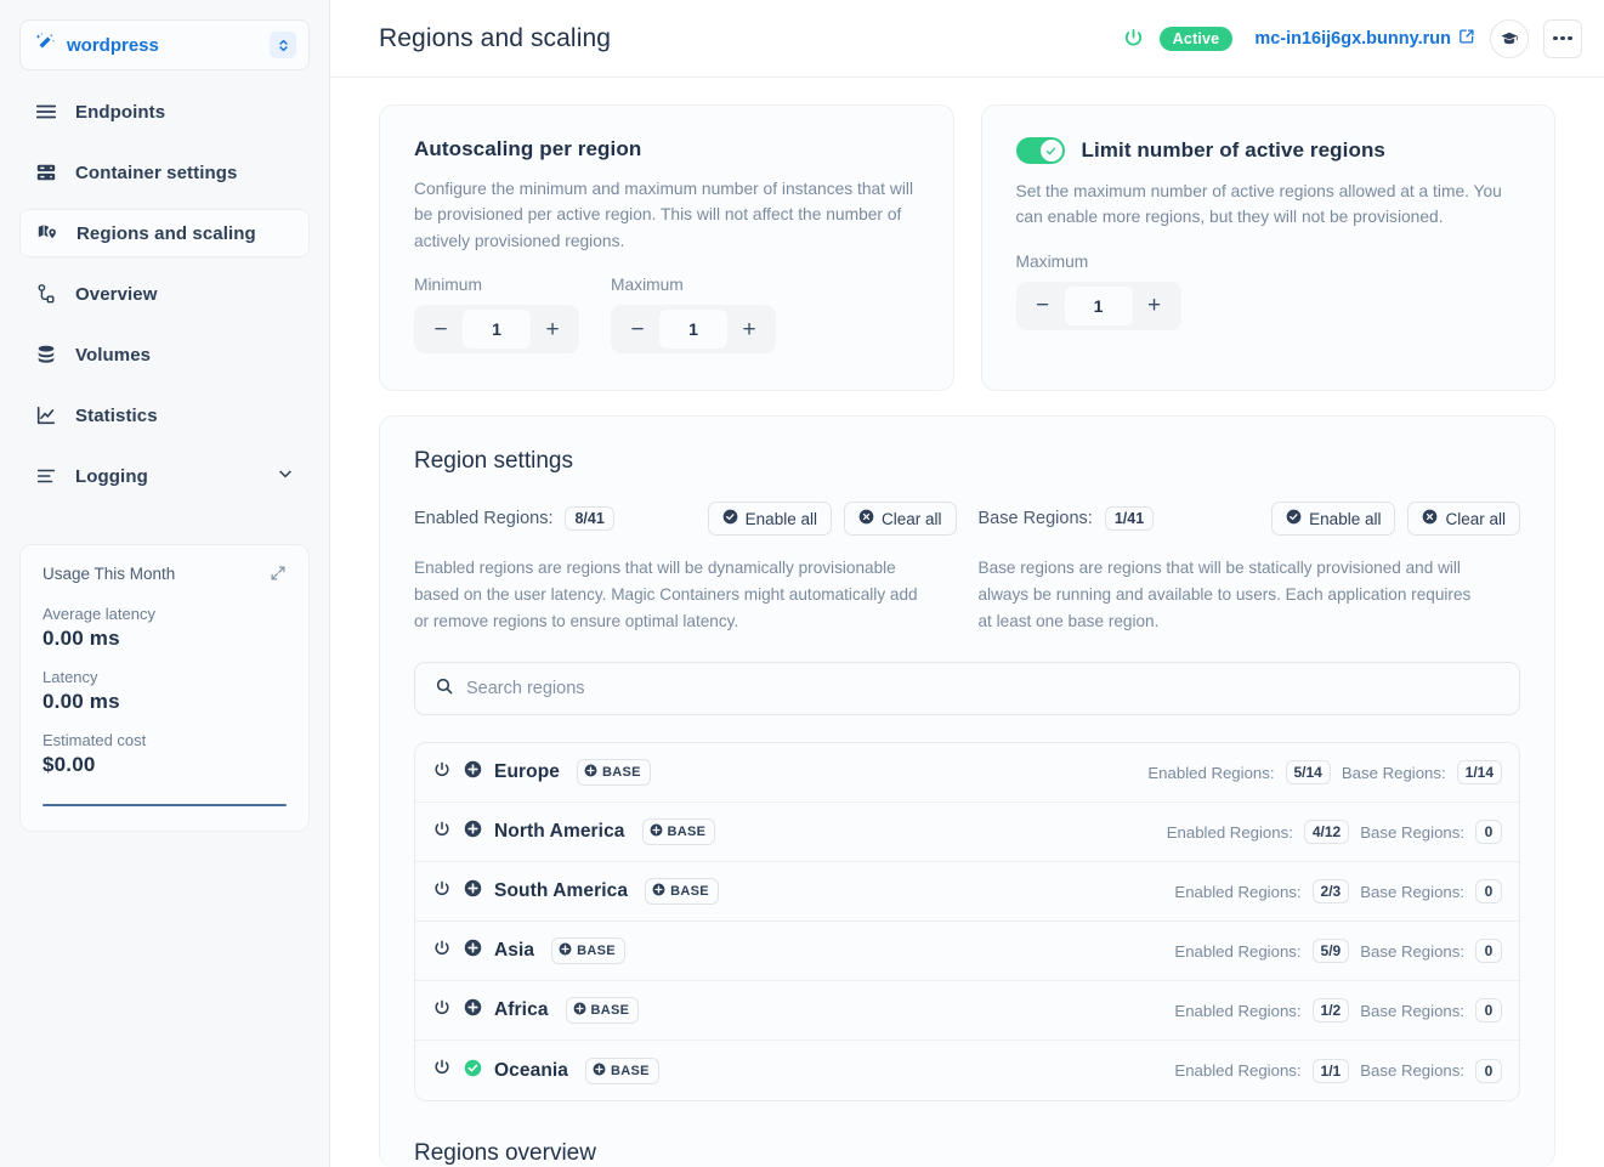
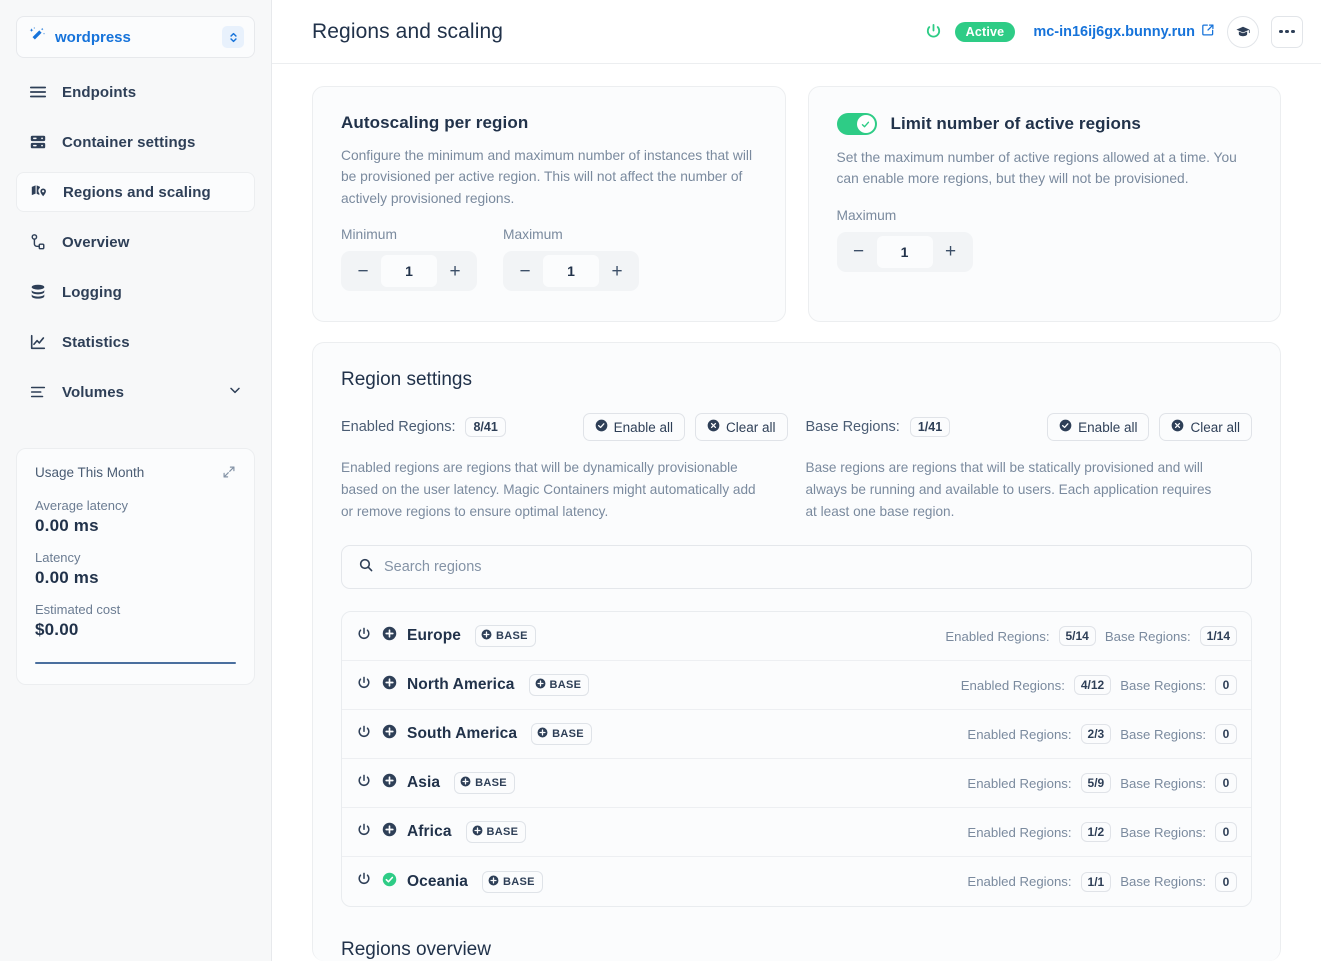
  wordpress
  Endpoints
  Container settings
  Regions and scaling
  Overview
- Volumes
+ Logging
  Statistics
- Logging
+ Volumes
  Usage This Month
  Average latency
  0.00 ms
  Latency
  0.00 ms
  Estimated cost
  $0.00
  Regions and scaling
  Active
  mc-in16ij6gx.bunny.run
  Autoscaling per region
  Configure the minimum and maximum number of instances that will be provisioned per active region. This will not affect the number of actively provisioned regions.
  Minimum
  −
  1
  +
  Maximum
  −
  1
  +
  Limit number of active regions
  Set the maximum number of active regions allowed at a time. You can enable more regions, but they will not be provisioned.
  Maximum
  −
  1
  +
  Region settings
  Enabled Regions:
  8/41
  Enable all
  Clear all
  Enabled regions are regions that will be dynamically provisionable based on the user latency. Magic Containers might automatically add or remove regions to ensure optimal latency.
  Base Regions:
  1/41
  Enable all
  Clear all
  Base regions are regions that will be statically provisioned and will always be running and available to users. Each application requires at least one base region.
  Search regions
  Europe
  BASE
  Enabled Regions:
  5/14
  Base Regions:
  1/14
  North America
  BASE
  Enabled Regions:
  4/12
  Base Regions:
  0
  South America
  BASE
  Enabled Regions:
  2/3
  Base Regions:
  0
  Asia
  BASE
  Enabled Regions:
  5/9
  Base Regions:
  0
  Africa
  BASE
  Enabled Regions:
  1/2
  Base Regions:
  0
  Oceania
  BASE
  Enabled Regions:
  1/1
  Base Regions:
  0
  Regions overview
